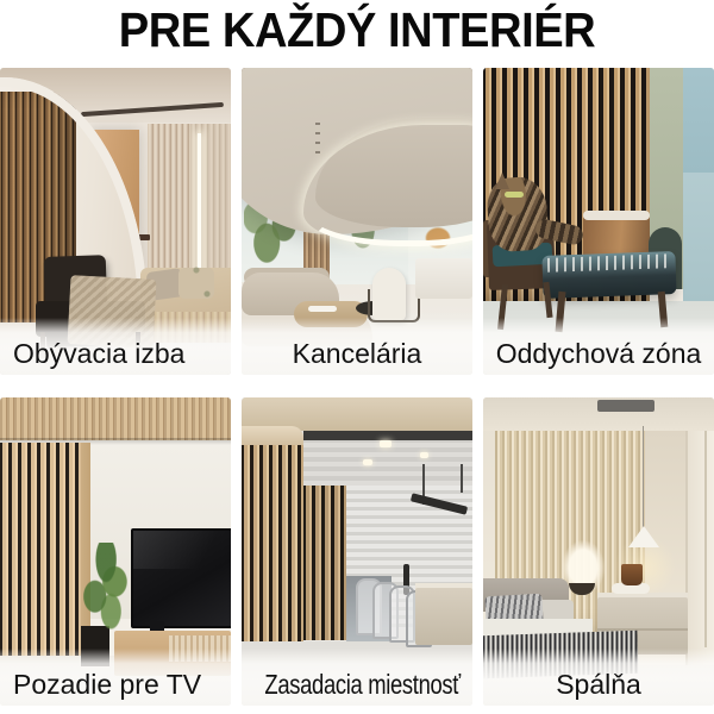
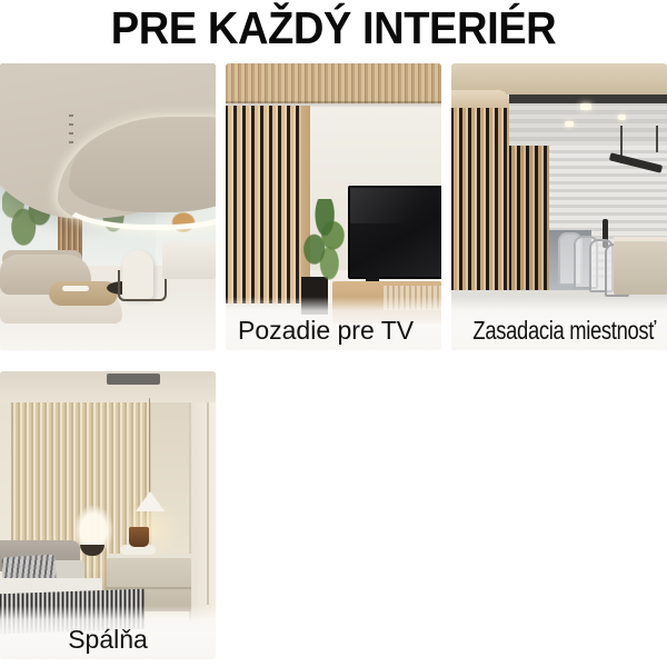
  PRE KAŽDÝ INTERIÉR
- Obývacia izba
- Kancelária
- Oddychová zóna
  Pozadie pre TV
  Zasadacia miestnosť
  Spálňa
